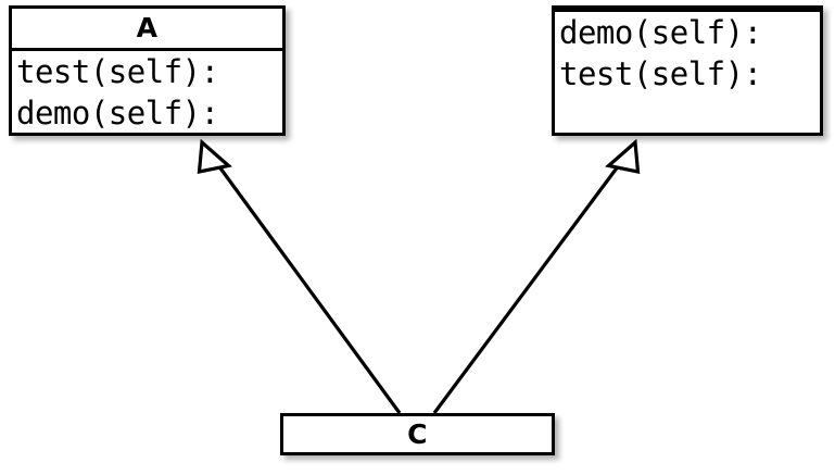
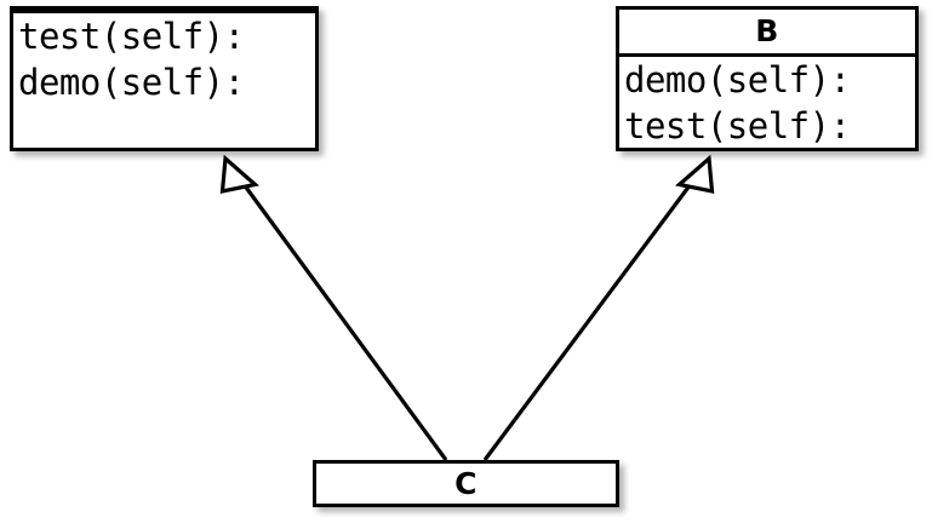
- A
  test(self):
  demo(self):
+ B
  demo(self):
  test(self):
  C
